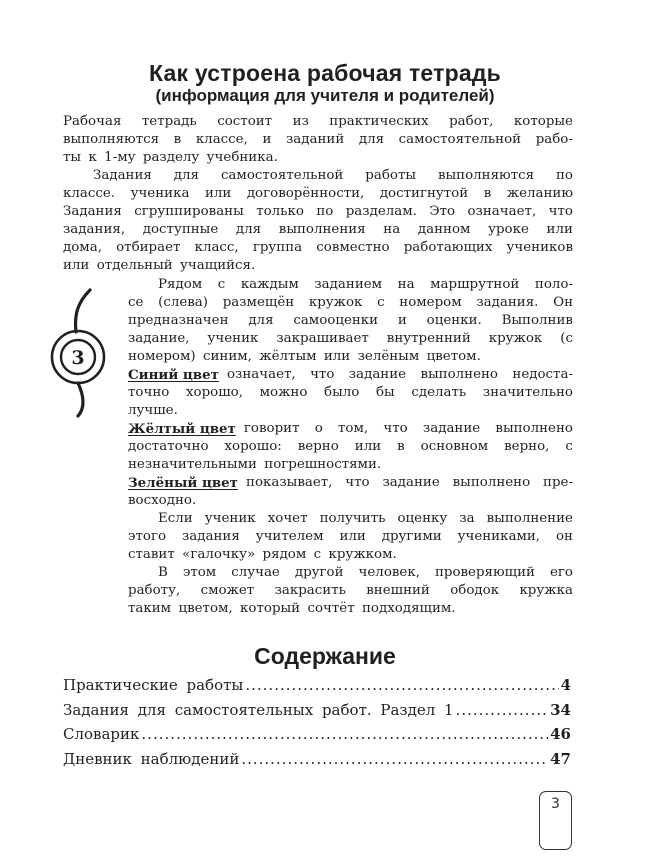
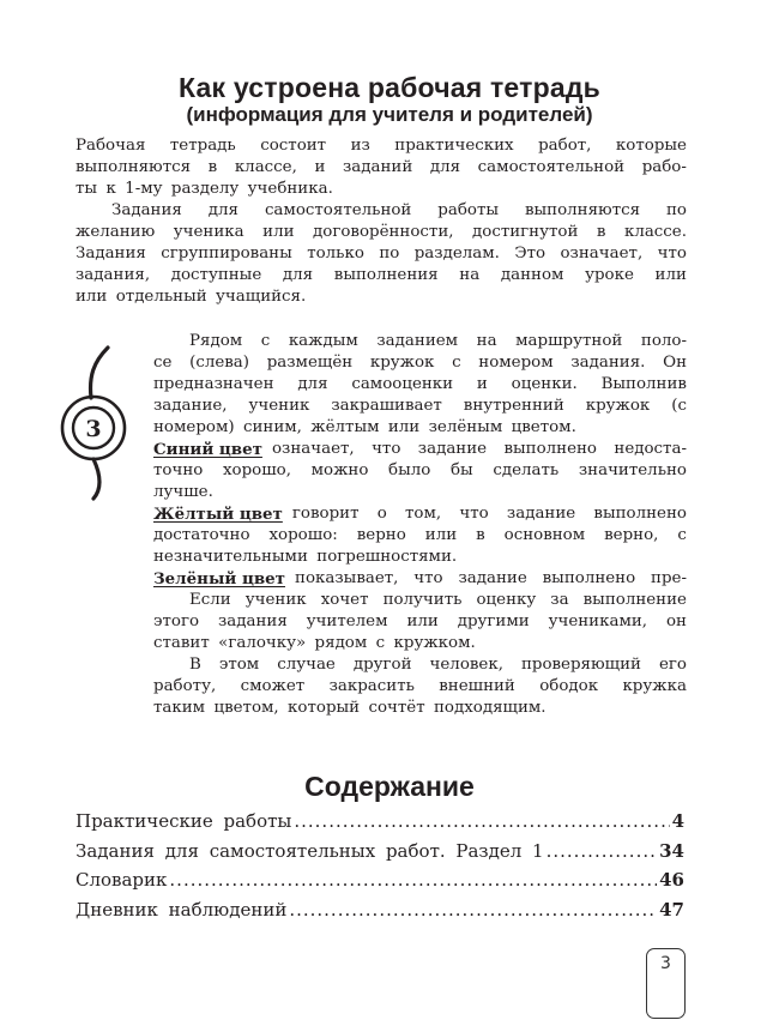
  Как устроена рабочая тетрадь
  (информация для учителя и родителей)
  Рабочая
  тетрадь
  состоит
  из
  практических
  работ,
  которые
  выполняются
  в
  классе,
  и
  заданий
  для
  самостоятельной
  рабо-
  ты
  к
  1-му
  разделу
  учебника.
  Задания
  для
  самостоятельной
  работы
  выполняются
  по
- классе.
+ желанию
  ученика
  или
  договорённости,
  достигнутой
  в
- желанию
+ классе.
  Задания
  сгруппированы
  только
  по
  разделам.
  Это
  означает,
  что
  задания,
  доступные
  для
  выполнения
  на
  данном
  уроке
  или
- дома,
- отбирает
- класс,
- группа
- совместно
- работающих
- учеников
  или
  отдельный
  учащийся.
  3
  Рядом
  с
  каждым
  заданием
  на
  маршрутной
  поло-
  се
  (слева)
  размещён
  кружок
  с
  номером
  задания.
  Он
  предназначен
  для
  самооценки
  и
  оценки.
  Выполнив
  задание,
  ученик
  закрашивает
  внутренний
  кружок
  (с
  номером)
  синим,
  жёлтым
  или
  зелёным
  цветом.
  Синий цвет
  означает,
  что
  задание
  выполнено
  недоста-
  точно
  хорошо,
  можно
  было
  бы
  сделать
  значительно
  лучше.
  Жёлтый цвет
  говорит
  о
  том,
  что
  задание
  выполнено
  достаточно
  хорошо:
  верно
  или
  в
  основном
  верно,
  с
  незначительными
  погрешностями.
  Зелёный цвет
  показывает,
  что
  задание
  выполнено
  пре-
- восходно.
  Если
  ученик
  хочет
  получить
  оценку
  за
  выполнение
  этого
  задания
  учителем
  или
  другими
  учениками,
  он
  ставит
  «галочку»
  рядом
  с
  кружком.
  В
  этом
  случае
  другой
  человек,
  проверяющий
  его
  работу,
  сможет
  закрасить
  внешний
  ободок
  кружка
  таким
  цветом,
  который
  сочтёт
  подходящим.
  Содержание
  Практические работы
  4
  Задания для самостоятельных работ. Раздел 1
  34
  Словарик
  46
  Дневник наблюдений
  47
  3
